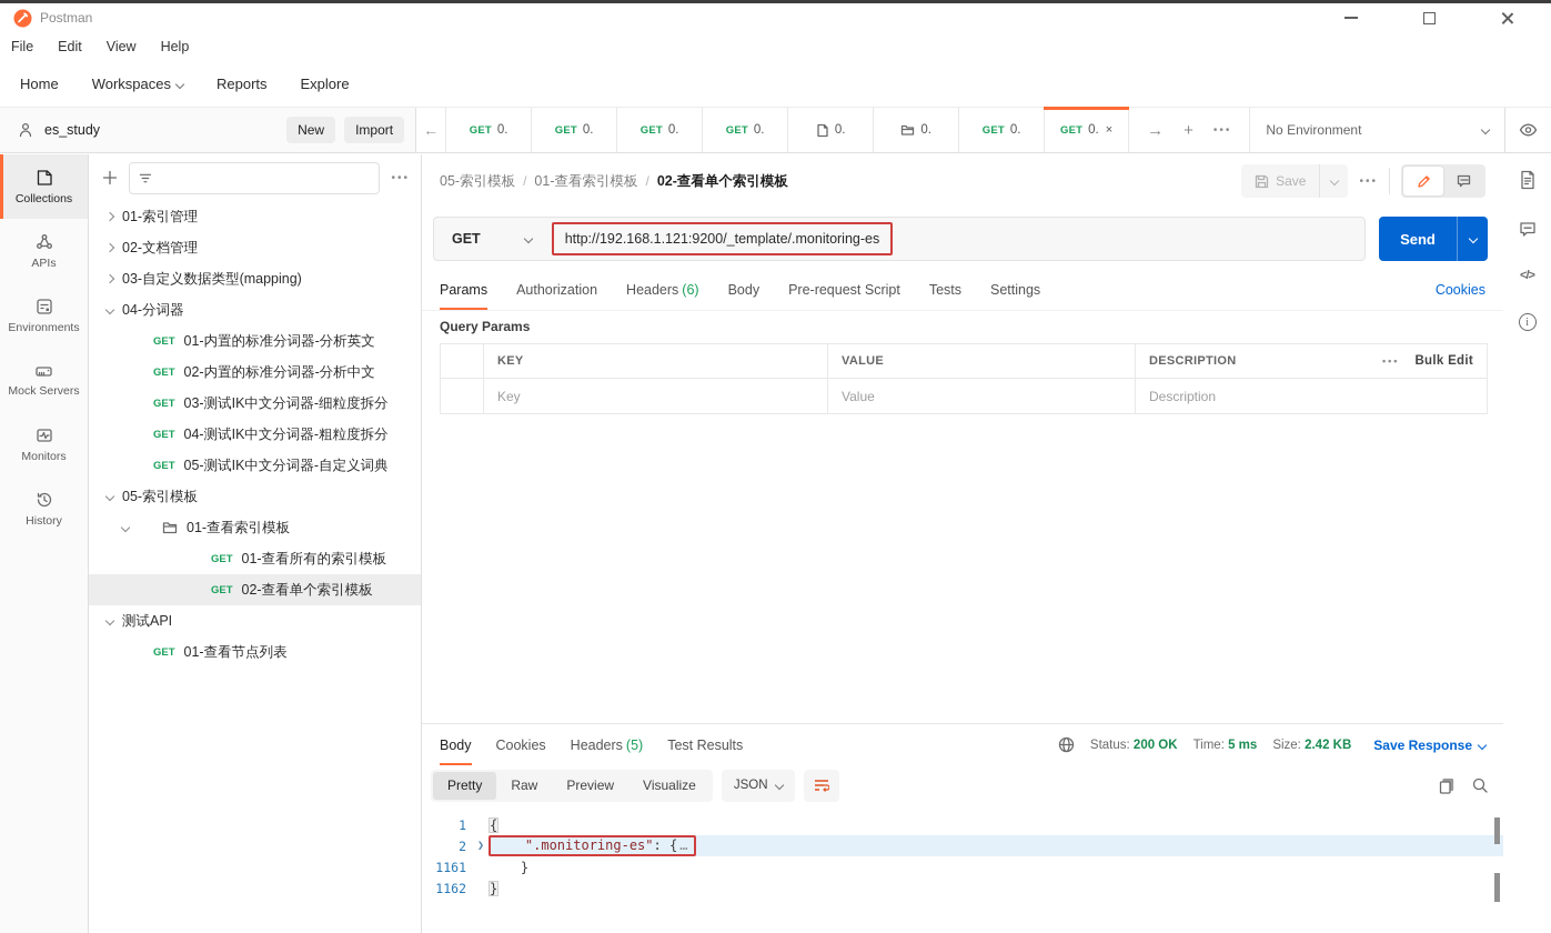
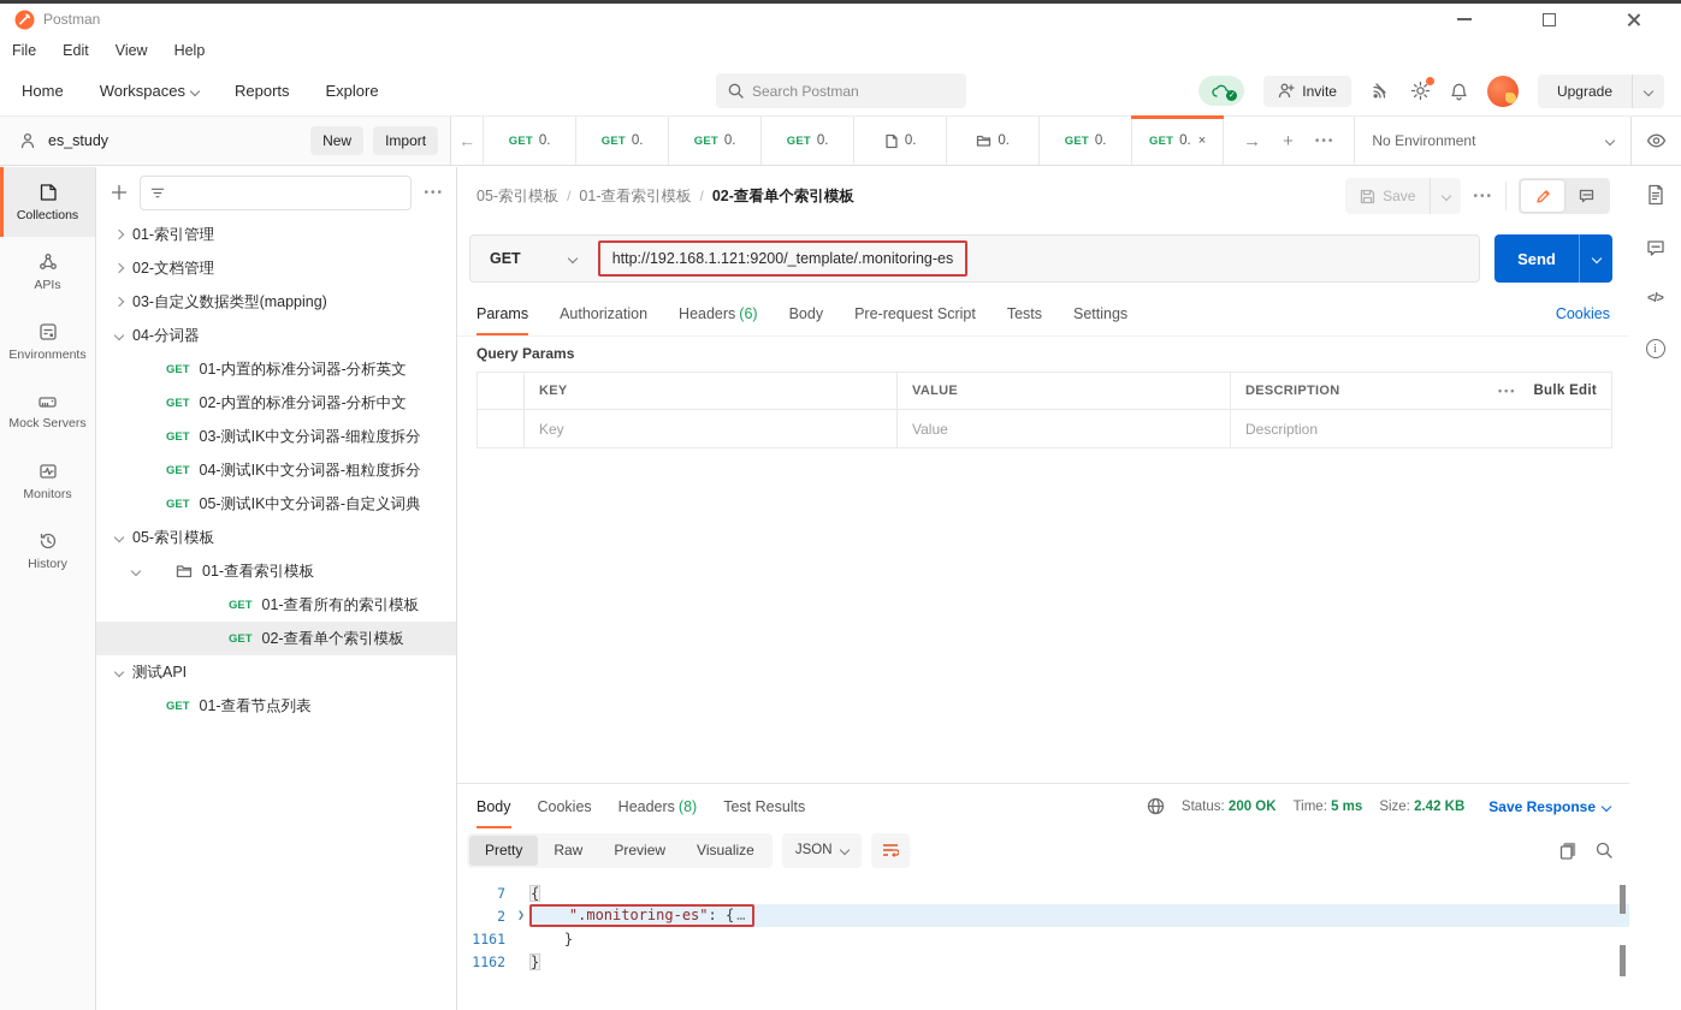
  Postman
  File
  Edit
  View
  Help
  Home
  Workspaces
  Reports
  Explore
+ Search Postman
+ Invite
+ Upgrade
  es_study
  New
  Import
  ←
  GET
  0.
  GET
  0.
  GET
  0.
  GET
  0.
  0.
  0.
  GET
  0.
  GET
  0.
  ×
  →
  +
  •••
  No Environment
  Collections
  APIs
  Environments
  Mock Servers
  Monitors
  History
  •••
  01-索引管理
  02-文档管理
  03-自定义数据类型(mapping)
  04-分词器
  GET
  01-内置的标准分词器-分析英文
  GET
  02-内置的标准分词器-分析中文
  GET
  03-测试IK中文分词器-细粒度拆分
  GET
  04-测试IK中文分词器-粗粒度拆分
  GET
  05-测试IK中文分词器-自定义词典
  05-索引模板
  01-查看索引模板
  GET
  01-查看所有的索引模板
  GET
  02-查看单个索引模板
  测试API
  GET
  01-查看节点列表
  05-索引模板
  /
  01-查看索引模板
  /
  02-查看单个索引模板
  Save
  •••
  GET
  http://192.168.1.121:9200/_template/.monitoring-es
  Send
  Params
  Authorization
  Headers
  (6)
  Body
  Pre-request Script
  Tests
  Settings
  Cookies
  Query Params
  KEY
  VALUE
  DESCRIPTION
  •••
  Bulk Edit
  Key
  Value
  Description
  Body
  Cookies
  Headers
- (5)
+ (8)
  Test Results
  Status: 200 OK
  Time: 5 ms
  Size: 2.42 KB
  Save Response
  Pretty
  Raw
  Preview
  Visualize
  JSON
- 1
+ 7
  {
  2
  ❯
  ".monitoring-es"
  : {
  …
  1161
  }
  1162
  }
  </>
  i
